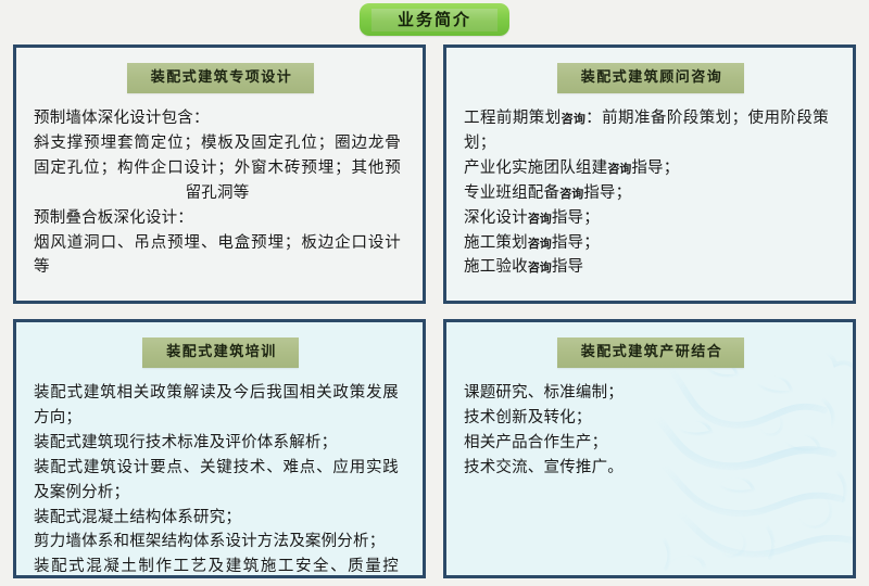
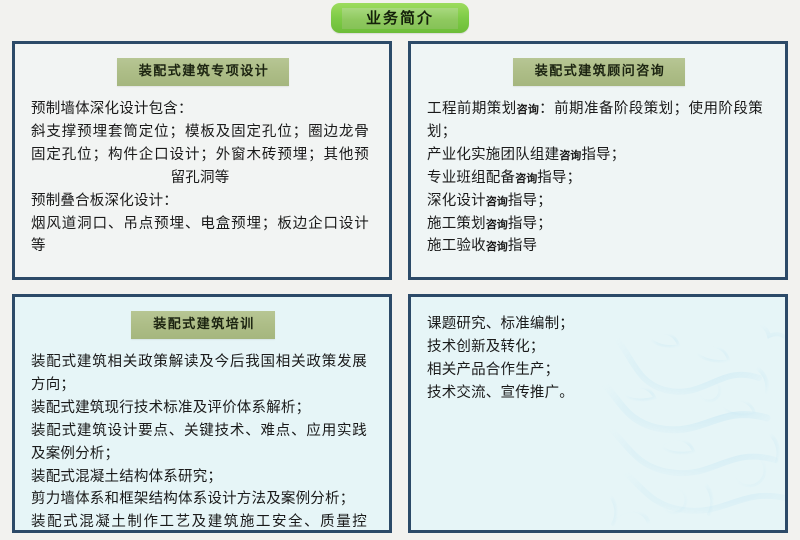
  业务简介
  装配式建筑专项设计
  预制墙体深化设计包含：
  斜支撑预埋套筒定位；模板及固定孔位；圈边龙骨固定孔位；构件企口设计；外窗木砖预埋；其他预留孔洞等
  预制叠合板深化设计：
  烟风道洞口、吊点预埋、电盒预埋；板边企口设计等
  装配式建筑顾问咨询
  工程前期策划咨询：前期准备阶段策划；使用阶段策划；
  产业化实施团队组建咨询指导；
  专业班组配备咨询指导；
  深化设计咨询指导；
  施工策划咨询指导；
  施工验收咨询指导
  装配式建筑培训
  装配式建筑相关政策解读及今后我国相关政策发展方向；
  装配式建筑现行技术标准及评价体系解析；
  装配式建筑设计要点、关键技术、难点、应用实践及案例分析；
  装配式混凝土结构体系研究；
  剪力墙体系和框架结构体系设计方法及案例分析；
  装配式混凝土制作工艺及建筑施工安全、质量控
- 装配式建筑产研结合
  课题研究、标准编制；
  技术创新及转化；
  相关产品合作生产；
  技术交流、宣传推广。
